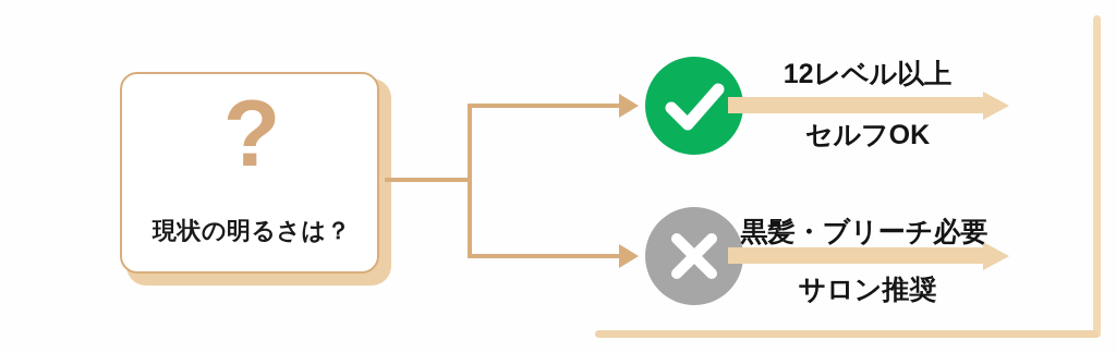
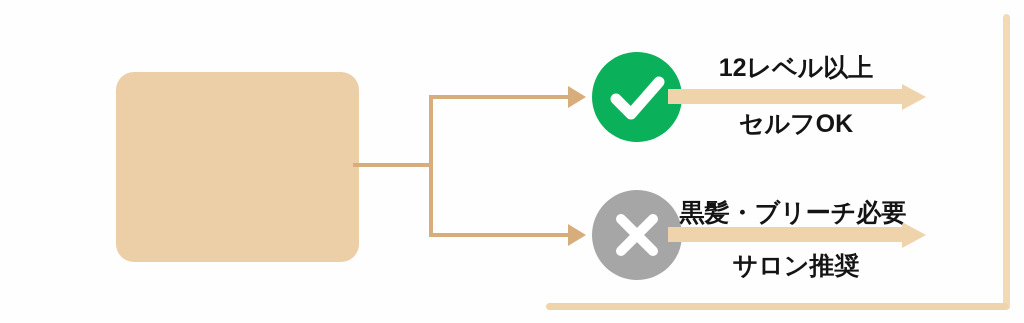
- ?
- 現状の明るさは？
  12レベル以上
  セルフOK
  黒髪・ブリーチ必要
  サロン推奨
